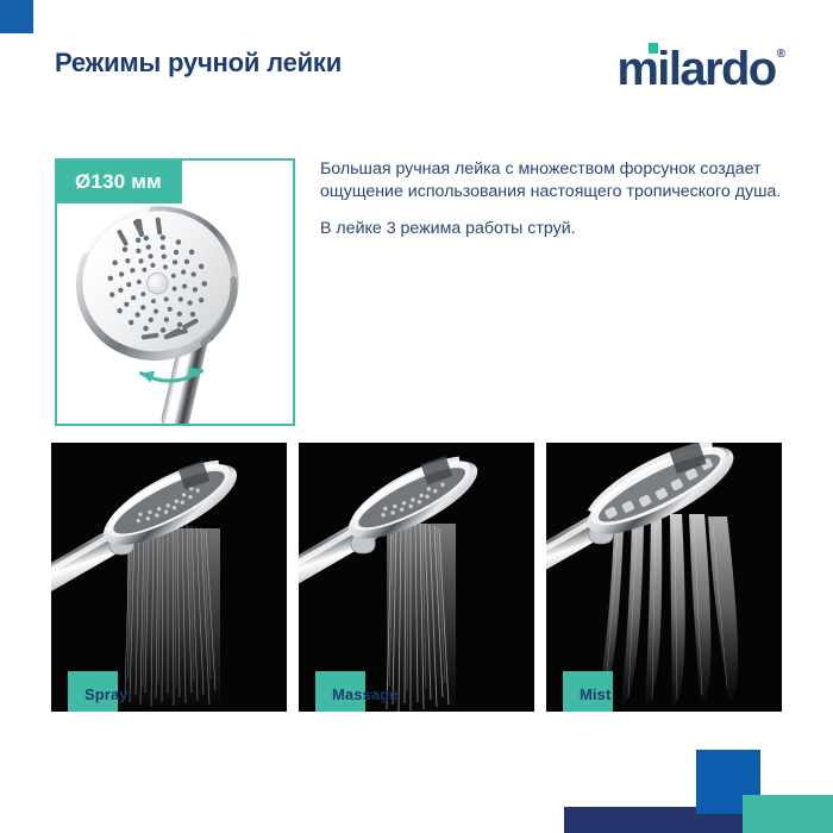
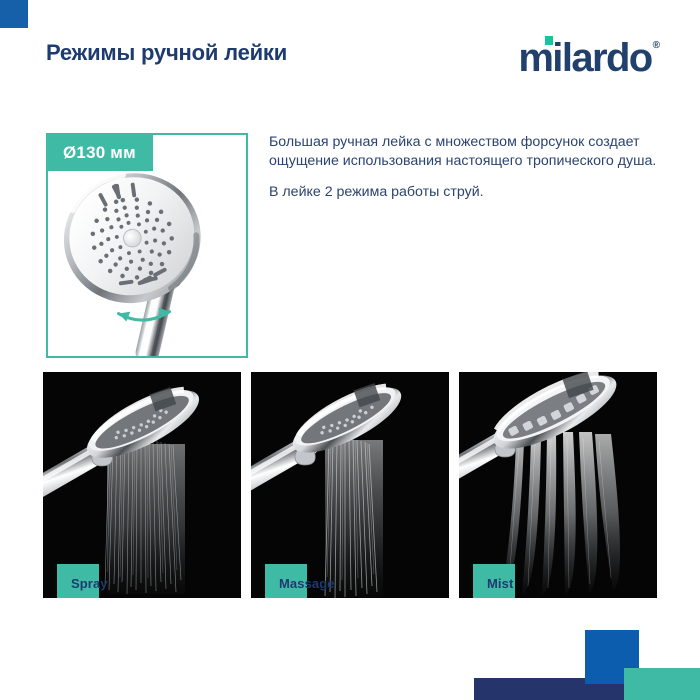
  Режимы ручной лейки
  milardo
  ®
  Ø130 мм
  Большая ручная лейка с множеством форсунок создает ощущение использования настоящего тропического душа.
- В лейке 3 режима работы струй.
+ В лейке 2 режима работы струй.
  Spray
  Massage
  Mist
